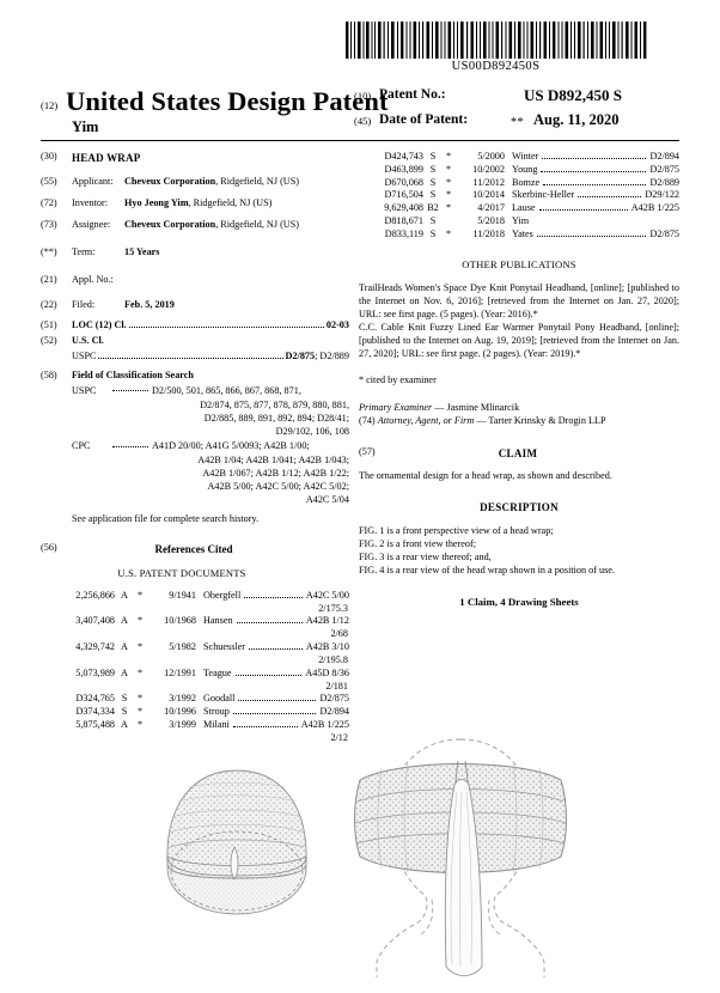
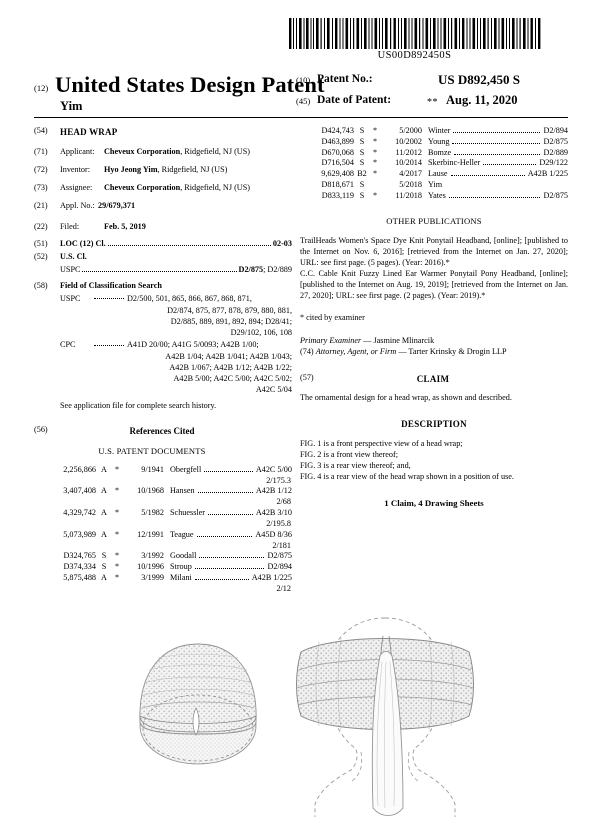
  US00D892450S
  (12)
  United States Design Patent
  Yim
  (10)
  Patent No.:
  US D892,450 S
  (45)
  Date of Patent:
  **
  Aug. 11, 2020
- (30)
+ (54)
  HEAD WRAP
- (55)
+ (71)
  Applicant:
  Cheveux Corporation, Ridgefield, NJ (US)
  (72)
  Inventor:
  Hyo Jeong Yim, Ridgefield, NJ (US)
  (73)
  Assignee:
  Cheveux Corporation, Ridgefield, NJ (US)
- (**)
- Term:
- 15 Years
  (21)
  Appl. No.:
+ 29/679,371
  (22)
  Filed:
  Feb. 5, 2019
  (51)
  LOC (12) Cl.
  02-03
  (52)
  U.S. Cl.
  USPC
  D2/875; D2/889
  (58)
  Field of Classification Search
  USPC
  D2/500, 501, 865, 866, 867, 868, 871,
  D2/874, 875, 877, 878, 879, 880, 881,
  D2/885, 889, 891, 892, 894; D28/41;
  D29/102, 106, 108
  CPC
  A41D 20/00; A41G 5/0093; A42B 1/00;
  A42B 1/04; A42B 1/041; A42B 1/043;
  A42B 1/067; A42B 1/12; A42B 1/22;
  A42B 5/00; A42C 5/00; A42C 5/02;
  A42C 5/04
  See application file for complete search history.
  (56)
  References Cited
  U.S. PATENT DOCUMENTS
  2,256,866
  A
  *
  9/1941
  Obergfell
  A42C 5/00
  2/175.3
  3,407,408
  A
  *
  10/1968
  Hansen
  A42B 1/12
  2/68
  4,329,742
  A
  *
  5/1982
  Schuessler
  A42B 3/10
  2/195.8
  5,073,989
  A
  *
  12/1991
  Teague
  A45D 8/36
  2/181
  D324,765
  S
  *
  3/1992
  Goodall
  D2/875
  D374,334
  S
  *
  10/1996
  Stroup
  D2/894
  5,875,488
  A
  *
  3/1999
  Milani
  A42B 1/225
  2/12
  D424,743
  S
  *
  5/2000
  Winter
  D2/894
  D463,899
  S
  *
  10/2002
  Young
  D2/875
  D670,068
  S
  *
  11/2012
  Bomze
  D2/889
  D716,504
  S
  *
  10/2014
  Skerbinc-Heller
  D29/122
  9,629,408
  B2
  *
  4/2017
  Lause
  A42B 1/225
  D818,671
  S
  5/2018
  Yim
  D833,119
  S
  *
  11/2018
  Yates
  D2/875
  OTHER PUBLICATIONS
  TrailHeads Women's Space Dye Knit Ponytail Headband, [online]; [published to the Internet on Nov. 6, 2016]; [retrieved from the Internet on Jan. 27, 2020]; URL: see first page. (5 pages). (Year: 2016).*
  C.C. Cable Knit Fuzzy Lined Ear Warmer Ponytail Pony Headband, [online]; [published to the Internet on Aug. 19, 2019]; [retrieved from the Internet on Jan. 27, 2020]; URL: see first page. (2 pages). (Year: 2019).*
  * cited by examiner
  Primary Examiner — Jasmine Mlinarcik
  (74) Attorney, Agent, or Firm — Tarter Krinsky & Drogin LLP
  (57)
  CLAIM
  The ornamental design for a head wrap, as shown and described.
  DESCRIPTION
  FIG. 1 is a front perspective view of a head wrap;
  FIG. 2 is a front view thereof;
  FIG. 3 is a rear view thereof; and,
  FIG. 4 is a rear view of the head wrap shown in a position of use.
  1 Claim, 4 Drawing Sheets
